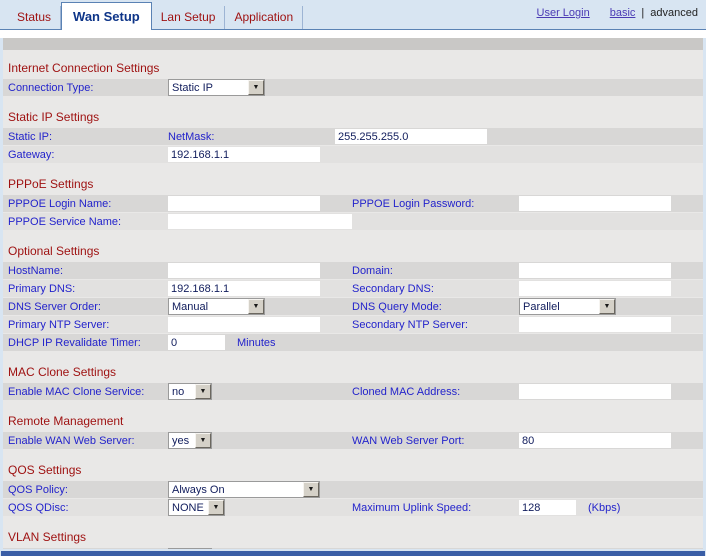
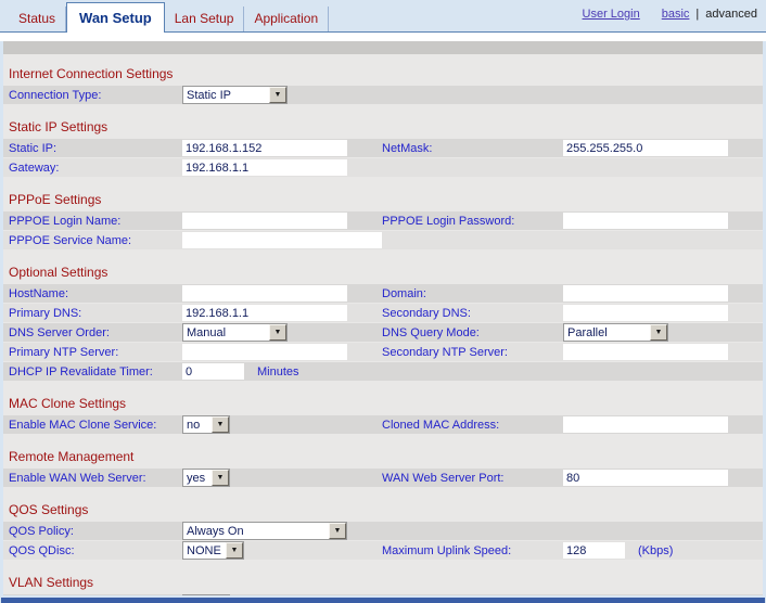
  Status
  Wan Setup
  Lan Setup
  Application
  User Login
  basic
  |
  advanced
  Internet Connection Settings
  Connection Type:
  Static IP
  Static IP Settings
  Static IP:
+ 192.168.1.152
  NetMask:
  255.255.255.0
  Gateway:
  192.168.1.1
  PPPoE Settings
  PPPOE Login Name:
  PPPOE Login Password:
  PPPOE Service Name:
  Optional Settings
  HostName:
  Domain:
  Primary DNS:
  192.168.1.1
  Secondary DNS:
  DNS Server Order:
  Manual
  DNS Query Mode:
  Parallel
  Primary NTP Server:
  Secondary NTP Server:
  DHCP IP Revalidate Timer:
  0
  Minutes
  MAC Clone Settings
  Enable MAC Clone Service:
  no
  Cloned MAC Address:
  Remote Management
  Enable WAN Web Server:
  yes
  WAN Web Server Port:
  80
  QOS Settings
  QOS Policy:
  Always On
  QOS QDisc:
  NONE
  Maximum Uplink Speed:
  128
  (Kbps)
  VLAN Settings
